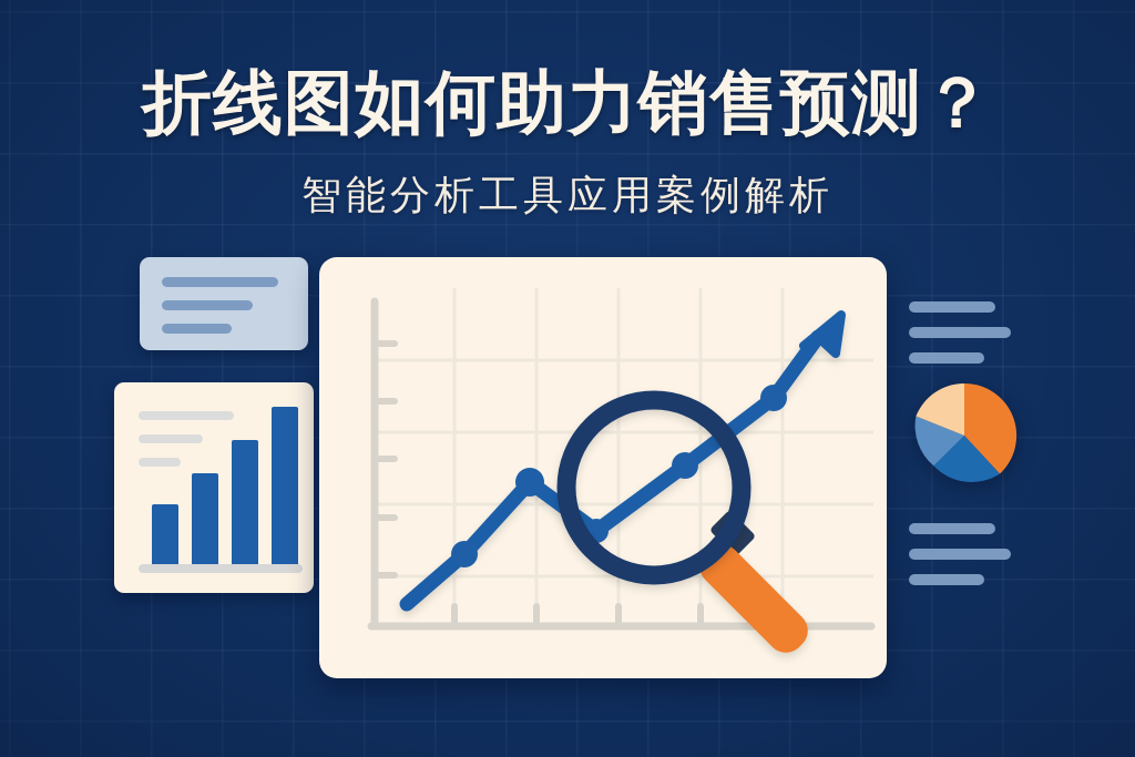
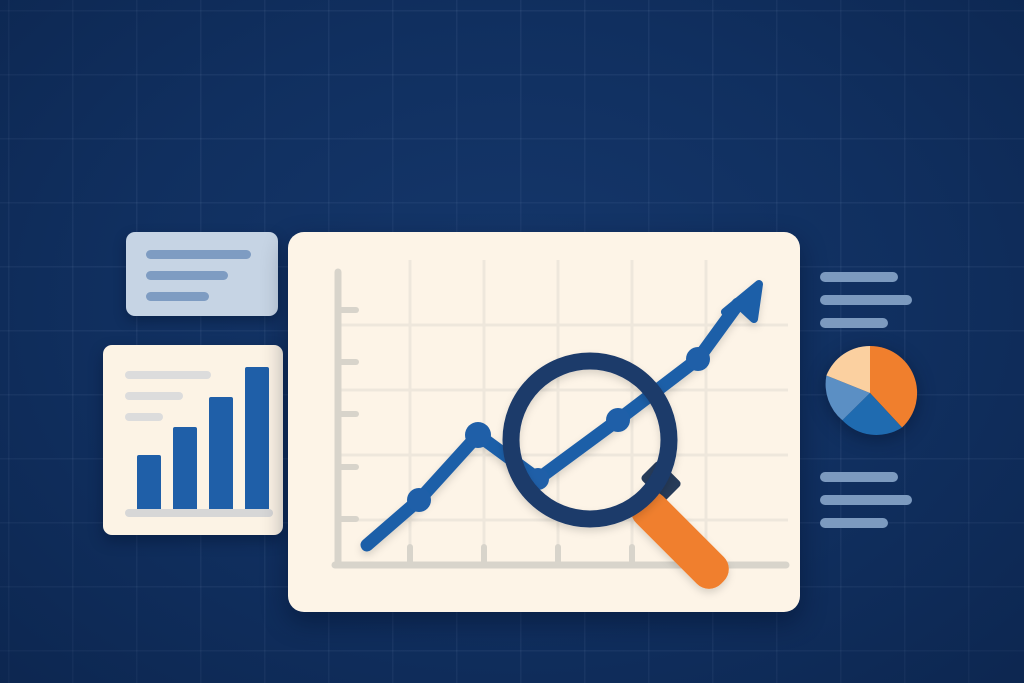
- 折线图如何助力销售预测？
- 智能分析工具应用案例解析
